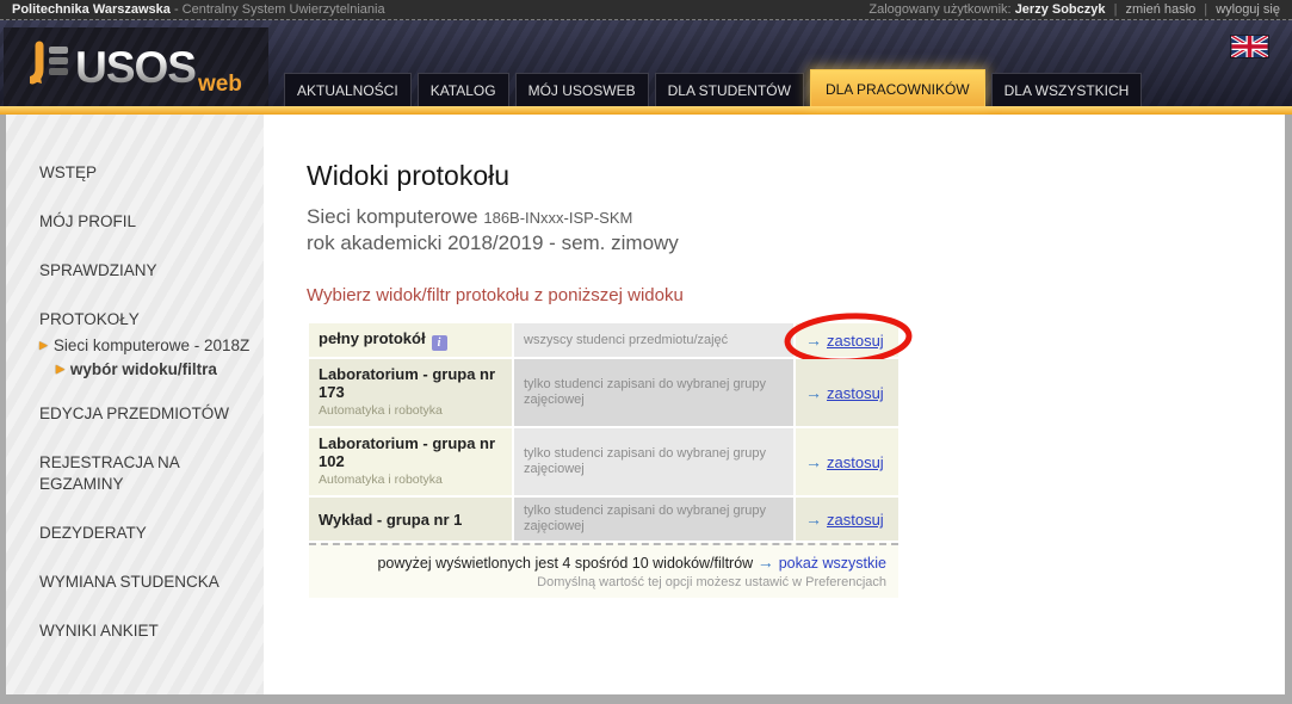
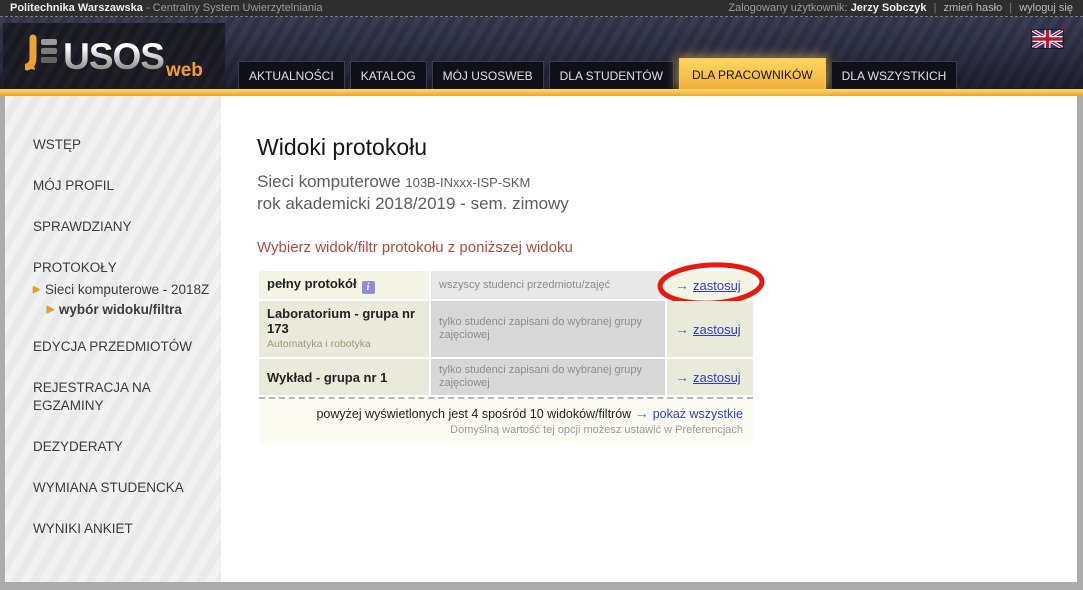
  Politechnika Warszawska - Centralny System Uwierzytelniania
  Zalogowany użytkownik: Jerzy Sobczyk | zmień hasło | wyloguj się
  USOS
  web
  AKTUALNOŚCI
  KATALOG
  MÓJ USOSWEB
  DLA STUDENTÓW
  DLA PRACOWNIKÓW
  DLA WSZYSTKICH
  WSTĘP
  MÓJ PROFIL
  SPRAWDZIANY
  PROTOKOŁY
  ▶
  Sieci komputerowe - 2018Z
  ▶
  wybór widoku/filtra
  EDYCJA PRZEDMIOTÓW
  REJESTRACJA NA EGZAMINY
  DEZYDERATY
  WYMIANA STUDENCKA
  WYNIKI ANKIET
  Widoki protokołu
- Sieci komputerowe 186B-INxxx-ISP-SKM
+ Sieci komputerowe 103B-INxxx-ISP-SKM
  rok akademicki 2018/2019 - sem. zimowy
  Wybierz widok/filtr protokołu z poniższej widoku
  pełny protokół i	wszyscy studenci przedmiotu/zajęć	→ zastosuj
  Laboratorium - grupa nr 173 Automatyka i robotyka	tylko studenci zapisani do wybranej grupy zajęciowej	→ zastosuj
- Laboratorium - grupa nr 102 Automatyka i robotyka	tylko studenci zapisani do wybranej grupy zajęciowej	→ zastosuj
  Wykład - grupa nr 1	tylko studenci zapisani do wybranej grupy zajęciowej	→ zastosuj
  powyżej wyświetlonych jest 4 spośród 10 widoków/filtrów → pokaż wszystkie Domyślną wartość tej opcji możesz ustawić w Preferencjach
